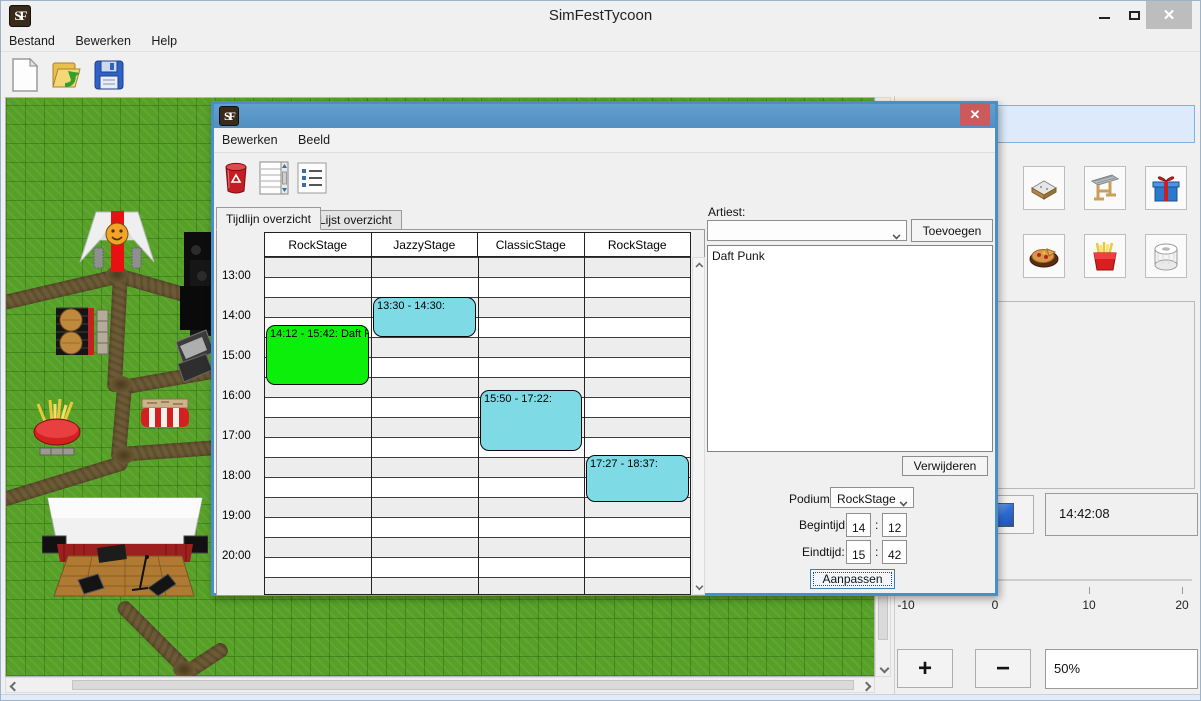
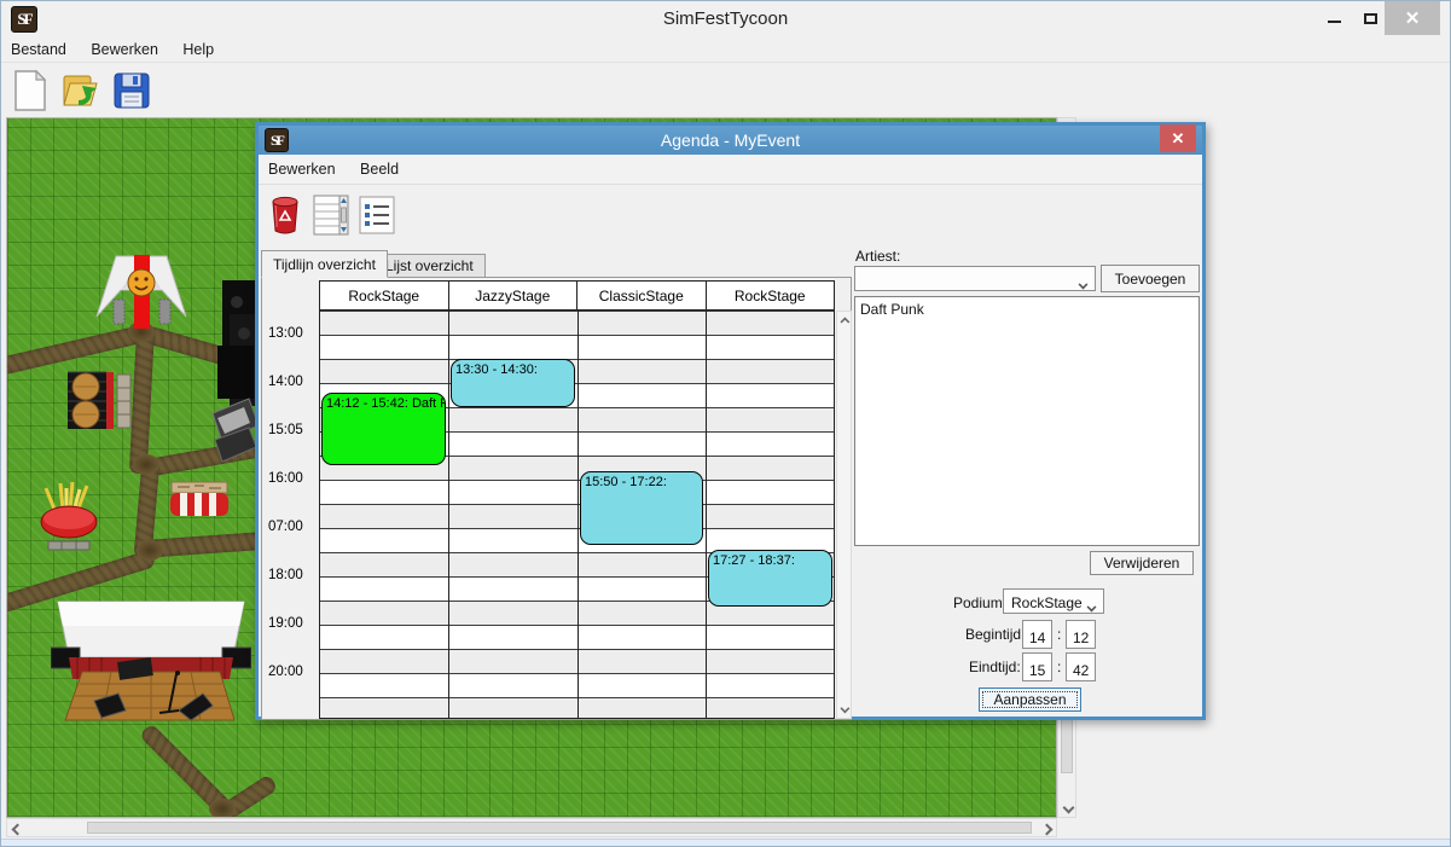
  SF
  SimFestTycoon
  ✕
  Bestand Bewerken Help
- 14:42:08
- -10
- 0
- 10
- 20
- +
- −
- 50%
  SF
+ Agenda - MyEvent
  ✕
  Bewerken Beeld
  Tijdlijn overzicht
  Lijst overzicht
  13:00
  14:00
- 15:00
+ 15:05
  16:00
- 17:00
+ 07:00
  18:00
  19:00
  20:00
  RockStage
  JazzyStage
  ClassicStage
  RockStage
  13:30 - 14:30:
  14:12 - 15:42: Daft P
  15:50 - 17:22:
  17:27 - 18:37:
  Artiest:
  Toevoegen
  Daft Punk
  Verwijderen
  Podium
  RockStage
  Begintijd
  14
  :
  12
  Eindtijd:
  15
  :
  42
  Aanpassen
